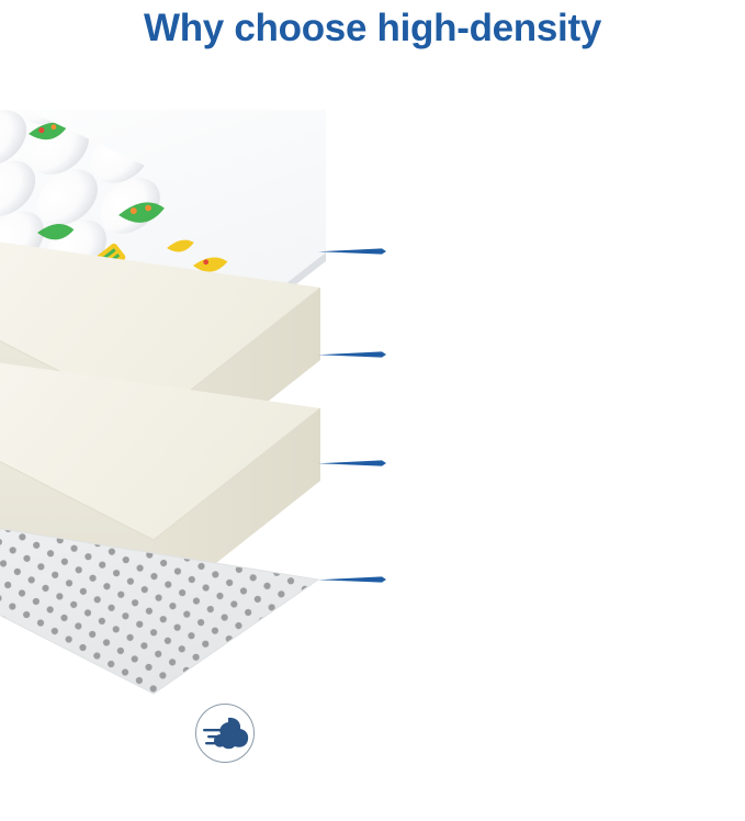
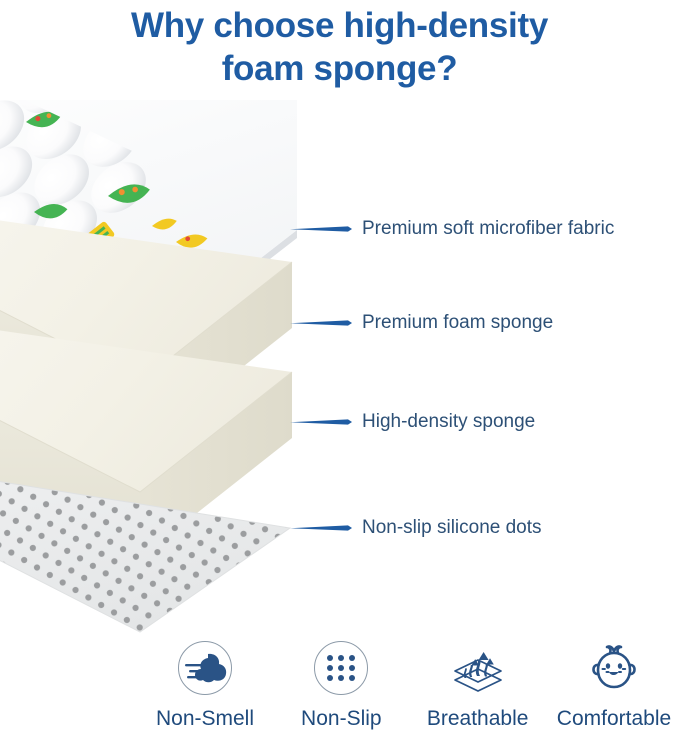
  Why choose high-density
+ foam sponge?
+ Premium soft microfiber fabric
+ Premium foam sponge
+ High-density sponge
+ Non-slip silicone dots
+ Non-Smell
+ Non-Slip
+ Breathable
+ Comfortable
